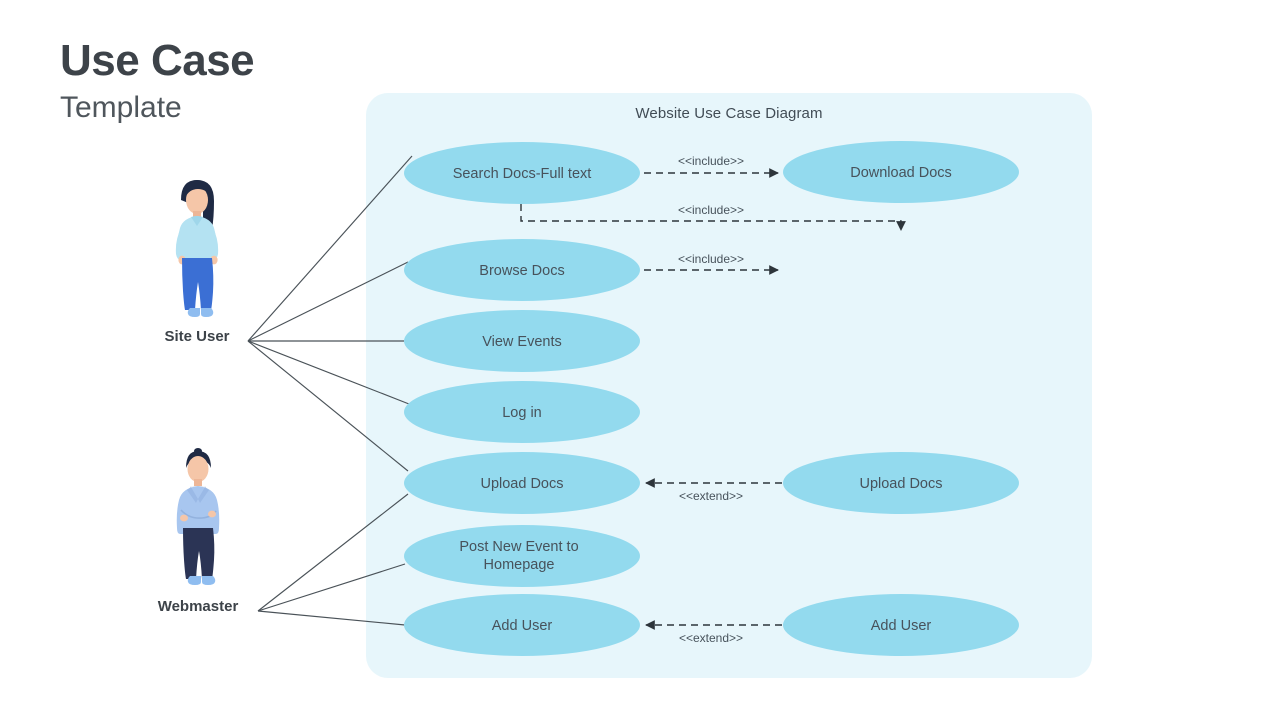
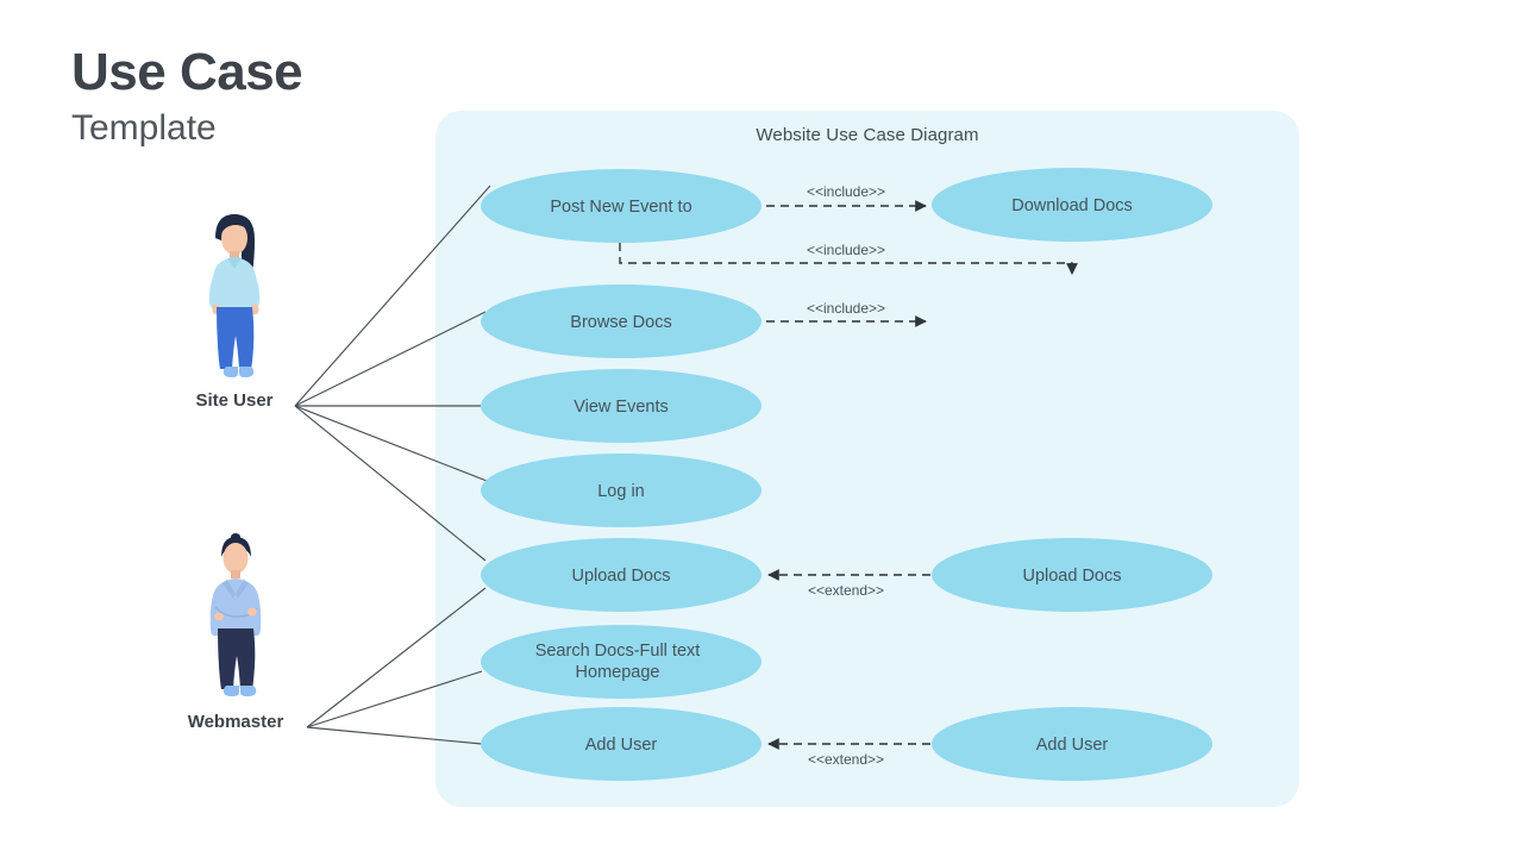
  Use Case
  Template
  Website Use Case Diagram
  <<include>>
  <<include>>
  <<include>>
  <<extend>>
  <<extend>>
- Search Docs-Full text
+ Post New Event to
  Browse Docs
  View Events
  Log in
  Upload Docs
- Post New Event to
+ Search Docs-Full text
  Homepage
  Add User
  Download Docs
  Upload Docs
  Add User
  Site User
  Webmaster
